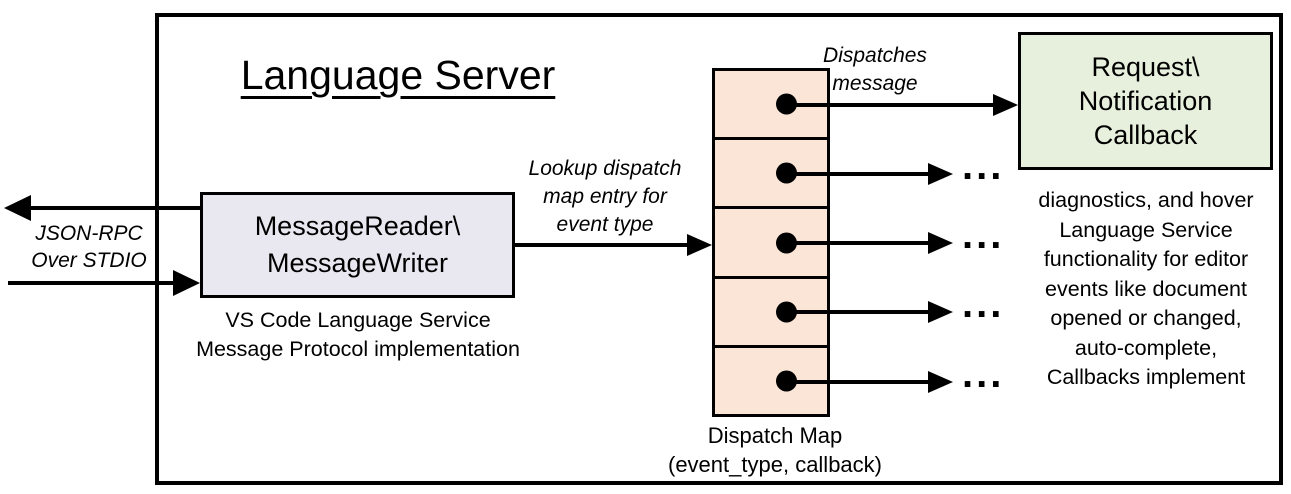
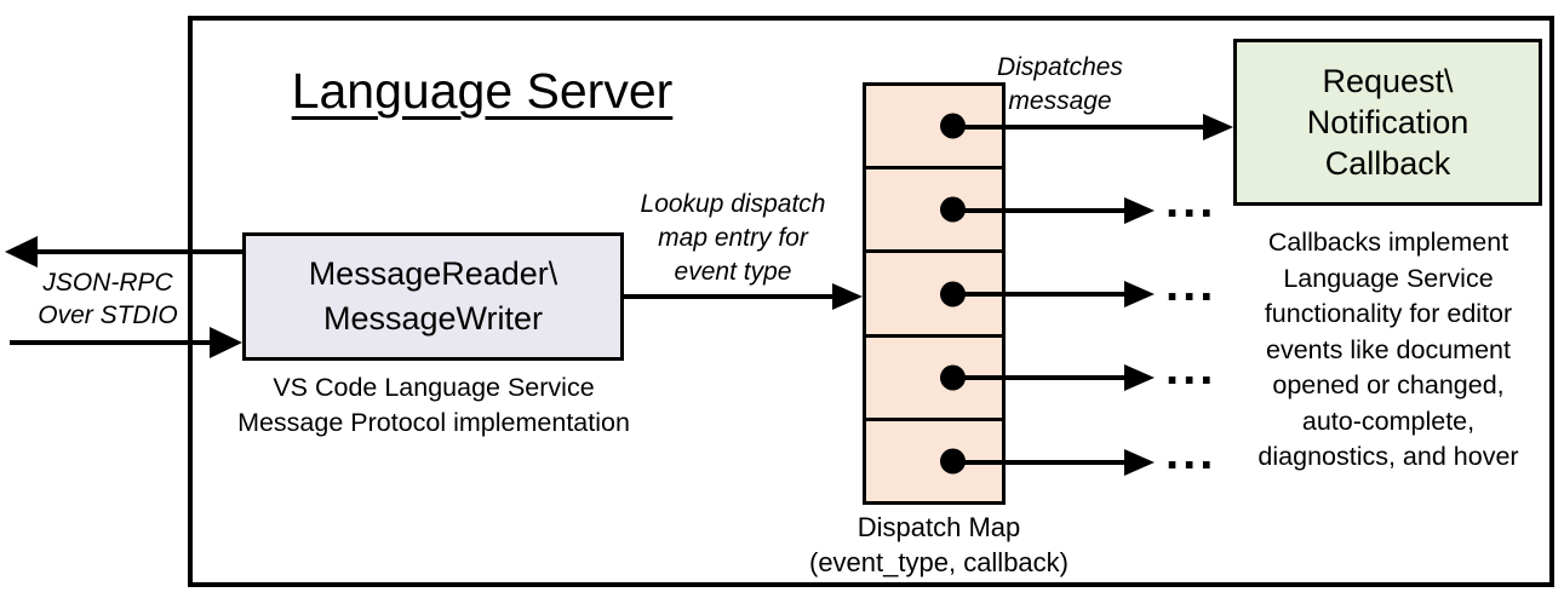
  Language Server
  JSON-RPC
  Over STDIO
  MessageReader\
  MessageWriter
  VS Code Language Service
  Message Protocol implementation
  Lookup dispatch
  map entry for
  event type
  Dispatch Map
  (event_type, callback)
  ...
  ...
  ...
  ...
  Dispatches
  message
  Request\
  Notification
  Callback
- diagnostics, and hover
+ Callbacks implement
  Language Service
  functionality for editor
  events like document
  opened or changed,
  auto-complete,
- Callbacks implement
+ diagnostics, and hover
